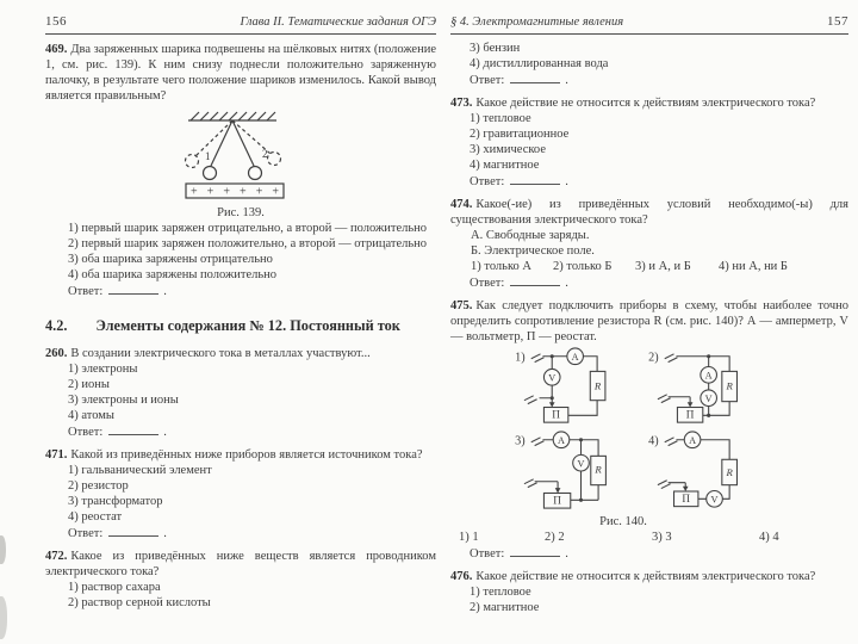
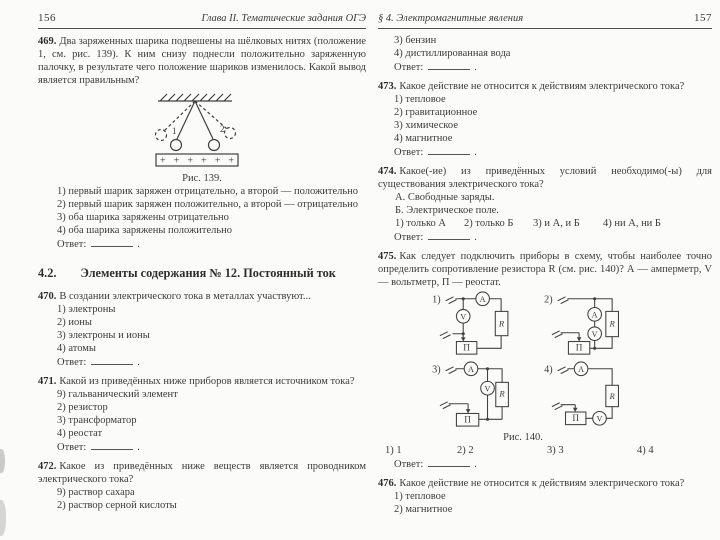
  156
  Глава II. Тематические задания ОГЭ
  469. Два заряженных шарика подвешены на шёлковых нитях (положение 1, см. рис. 139). К ним снизу поднесли положительно заряженную палочку, в результате чего положение шариков изменилось. Какой вывод является правильным?
  1
  2
  + + + + + +
  Рис. 139.
  1) первый шарик заряжен отрицательно, а второй — положительно
  2) первый шарик заряжен положительно, а второй — отрицательно
  3) оба шарика заряжены отрицательно
  4) оба шарика заряжены положительно
  Ответ: .
  4.2.
  Элементы содержания № 12. Постоянный ток
- 260. В создании электрического тока в металлах участвуют...
+ 470. В создании электрического тока в металлах участвуют...
  1) электроны
  2) ионы
  3) электроны и ионы
  4) атомы
  Ответ: .
  471. Какой из приведённых ниже приборов является источником тока?
- 1) гальванический элемент
+ 9) гальванический элемент
  2) резистор
  3) трансформатор
  4) реостат
  Ответ: .
  472. Какое из приведённых ниже веществ является проводником электрического тока?
- 1) раствор сахара
+ 9) раствор сахара
  2) раствор серной кислоты
  § 4. Электромагнитные явления
  157
  3) бензин
  4) дистиллированная вода
  Ответ: .
  473. Какое действие не относится к действиям электрического тока?
  1) тепловое
  2) гравитационное
  3) химическое
  4) магнитное
  Ответ: .
  474. Какое(-ие) из приведённых условий необходимо(-ы) для существования электрического тока?
  А. Свободные заряды.
  Б. Электрическое поле.
  1) только А
  2) только Б
  3) и А, и Б
  4) ни А, ни Б
  Ответ: .
  475. Как следует подключить приборы в схему, чтобы наиболее точно определить сопротивление резистора R (см. рис. 140)? А — амперметр, V — вольтметр, П — реостат.
  1)
  A
  R
  П
  V
  2)
  R
  A
  V
  П
  3)
  A
  R
  V
  П
  4)
  A
  R
  V
  П
  Рис. 140.
  1) 1
  2) 2
  3) 3
  4) 4
  Ответ: .
  476. Какое действие не относится к действиям электрического тока?
  1) тепловое
  2) магнитное
